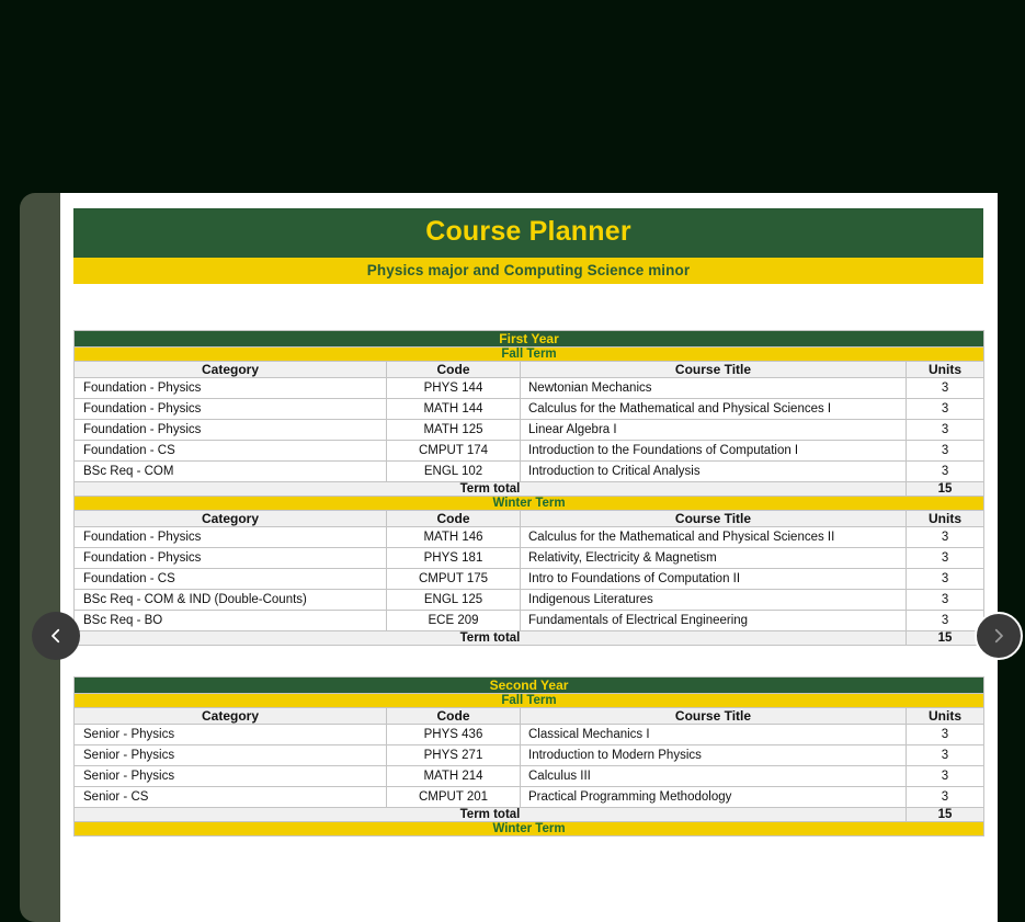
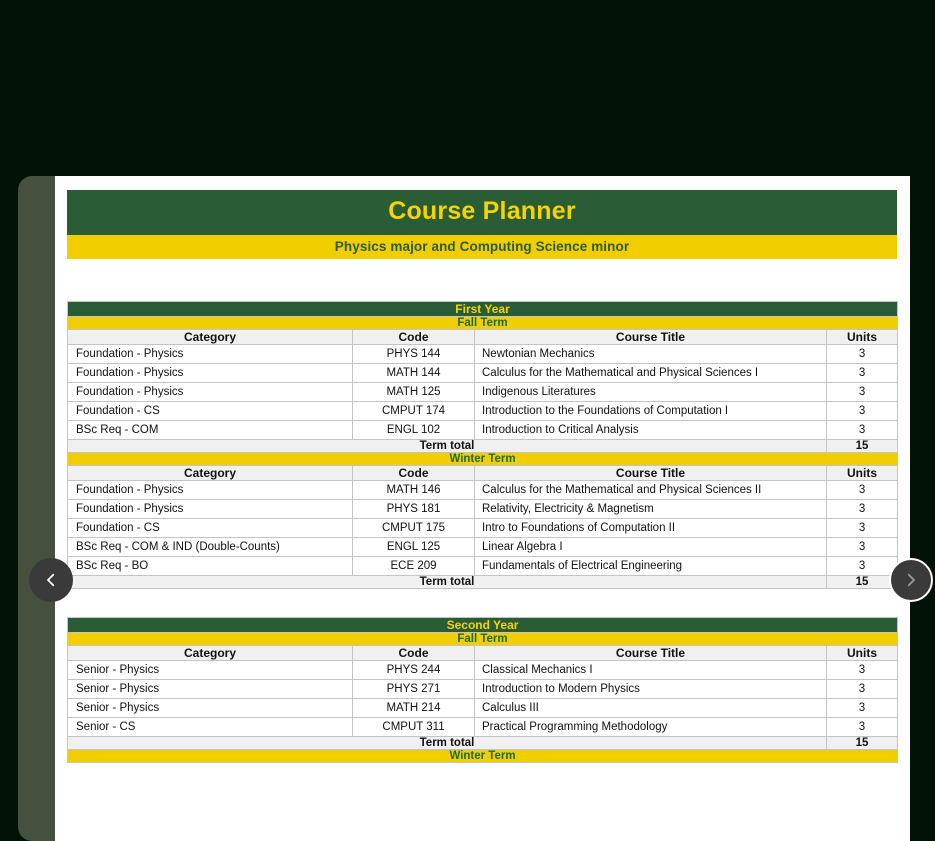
  Course Planner
  Physics major and Computing Science minor
  First Year
  Fall Term
  Category	Code	Course Title	Units
  Foundation - Physics	PHYS 144	Newtonian Mechanics	3
  Foundation - Physics	MATH 144	Calculus for the Mathematical and Physical Sciences I	3
- Foundation - Physics	MATH 125	Linear Algebra I	3
+ Foundation - Physics	MATH 125	Indigenous Literatures	3
  Foundation - CS	CMPUT 174	Introduction to the Foundations of Computation I	3
  BSc Req - COM	ENGL 102	Introduction to Critical Analysis	3
  Term total	15
  Winter Term
  Category	Code	Course Title	Units
  Foundation - Physics	MATH 146	Calculus for the Mathematical and Physical Sciences II	3
  Foundation - Physics	PHYS 181	Relativity, Electricity & Magnetism	3
  Foundation - CS	CMPUT 175	Intro to Foundations of Computation II	3
- BSc Req - COM & IND (Double-Counts)	ENGL 125	Indigenous Literatures	3
+ BSc Req - COM & IND (Double-Counts)	ENGL 125	Linear Algebra I	3
  BSc Req - BO	ECE 209	Fundamentals of Electrical Engineering	3
  Term total	15
  Second Year
  Fall Term
  Category	Code	Course Title	Units
- Senior - Physics	PHYS 436	Classical Mechanics I	3
+ Senior - Physics	PHYS 244	Classical Mechanics I	3
  Senior - Physics	PHYS 271	Introduction to Modern Physics	3
  Senior - Physics	MATH 214	Calculus III	3
- Senior - CS	CMPUT 201	Practical Programming Methodology	3
+ Senior - CS	CMPUT 311	Practical Programming Methodology	3
  Term total	15
  Winter Term
